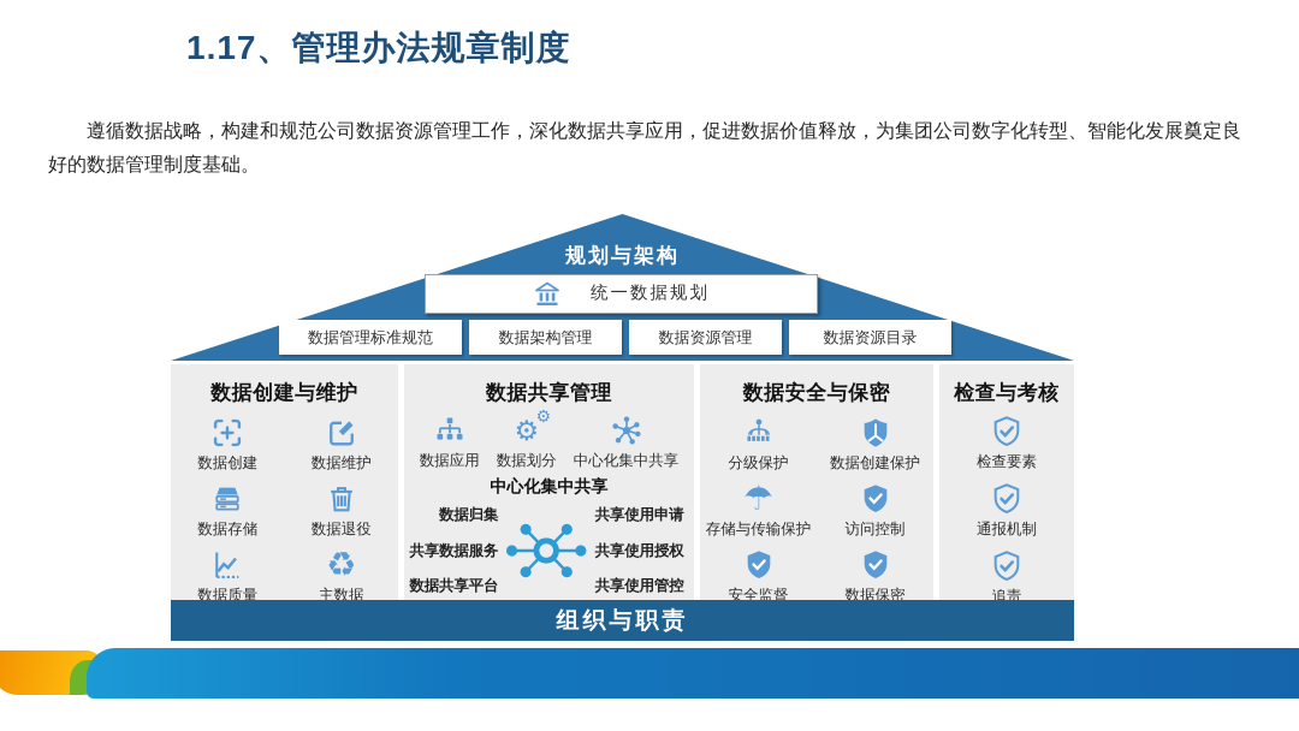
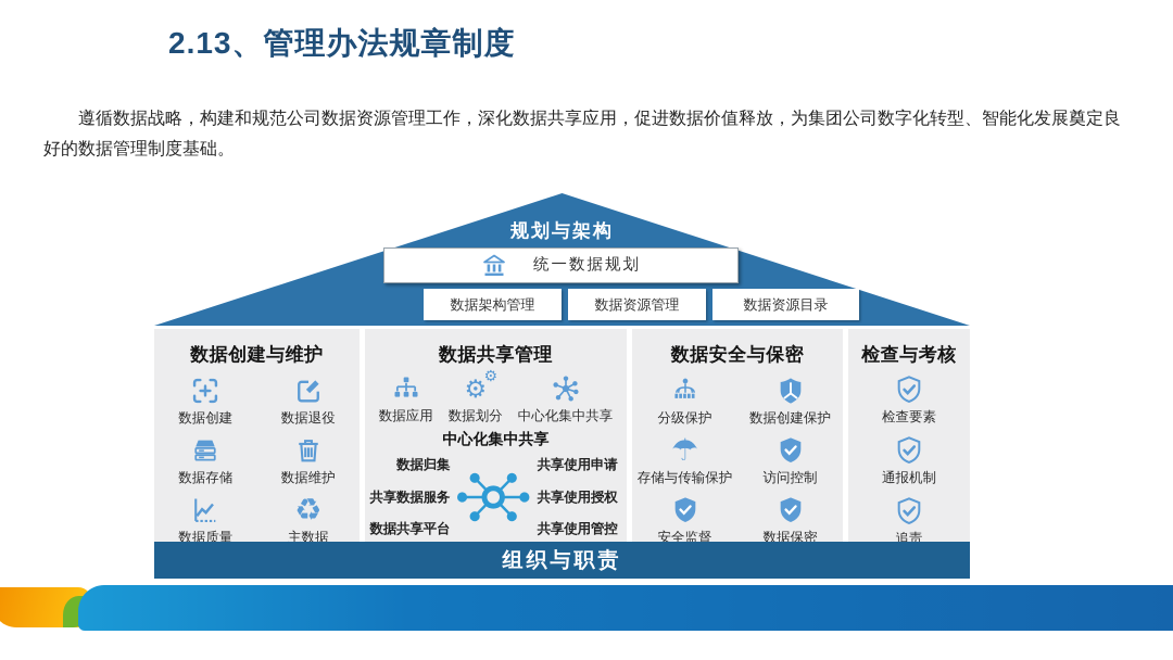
- 1.17、管理办法规章制度
+ 2.13、管理办法规章制度
  遵循数据战略，构建和规范公司数据资源管理工作，深化数据共享应用，促进数据价值释放，为集团公司数字化转型、智能化发展奠定良好的数据管理制度基础。
  规划与架构
  统一数据规划
- 数据管理标准规范
  数据架构管理
  数据资源管理
  数据资源目录
  数据创建与维护
  数据创建
- 数据维护
+ 数据退役
  数据存储
- 数据退役
+ 数据维护
  数据质量
  ♻
  主数据
  数据共享管理
  数据应用
  ⚙
  ⚙
  数据划分
  中心化集中共享
  中心化集中共享
  数据归集
  共享数据服务
  数据共享平台
  共享使用申请
  共享使用授权
  共享使用管控
  数据安全与保密
  分级保护
  数据创建保护
  ☂
  存储与传输保护
  访问控制
  安全监督
  数据保密
  检查与考核
  检查要素
  通报机制
  追责
  组织与职责
